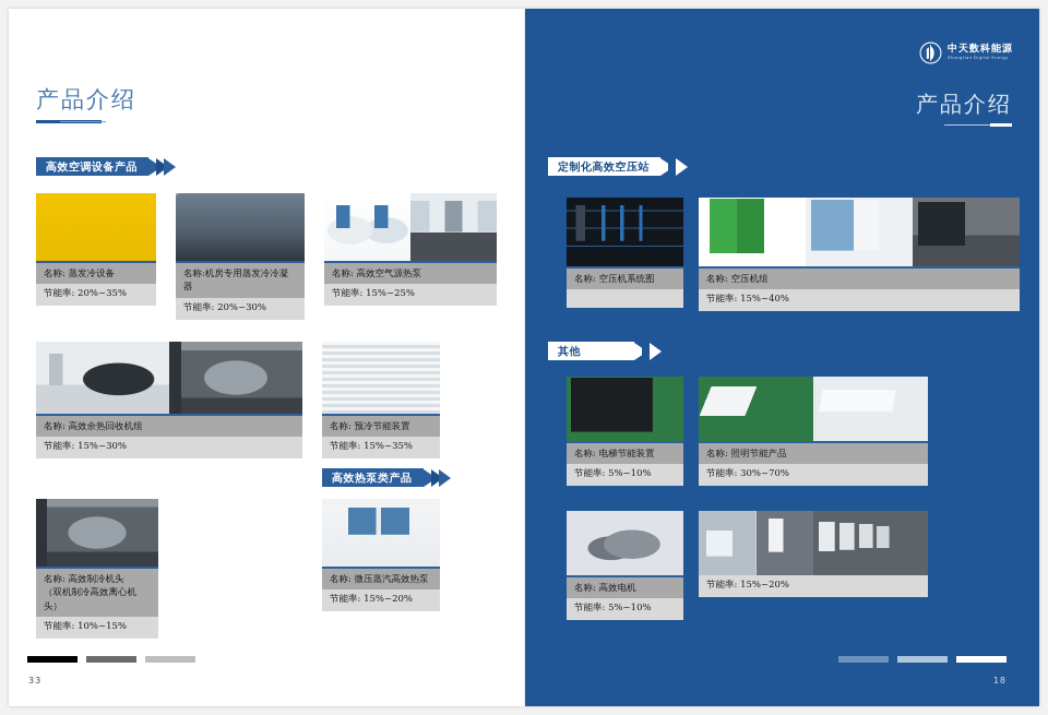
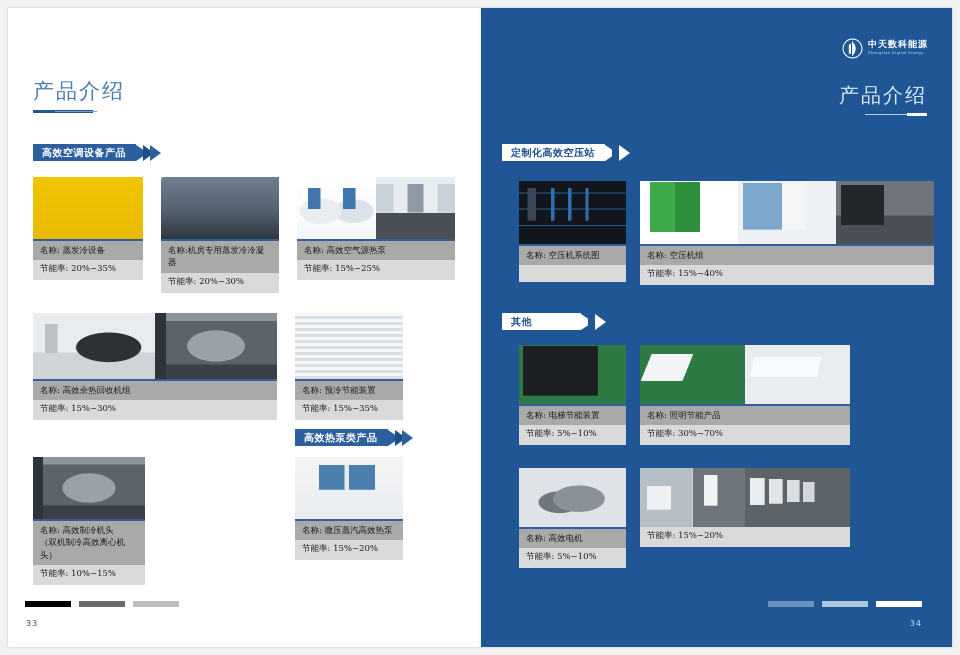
  产品介绍
  高效空调设备产品
  名称: 蒸发冷设备
  节能率: 20%~35%
  名称:机房专用蒸发冷冷凝器
  节能率: 20%~30%
  名称: 高效空气源热泵
  节能率: 15%~25%
  名称: 高效余热回收机组
  节能率: 15%~30%
  名称: 预冷节能装置
  节能率: 15%~35%
  高效热泵类产品
  名称: 高效制冷机头
  （双机制冷高效离心机头）
  节能率: 10%~15%
  名称: 微压蒸汽高效热泵
  节能率: 15%~20%
  33
  中天数科能源
  产品介绍
  定制化高效空压站
  名称: 空压机系统图
  名称: 空压机组
  节能率: 15%~40%
  其他
  名称: 电梯节能装置
  节能率: 5%~10%
  名称: 照明节能产品
  节能率: 30%~70%
  名称: 高效电机
  节能率: 5%~10%
  节能率: 15%~20%
- 18
+ 34
